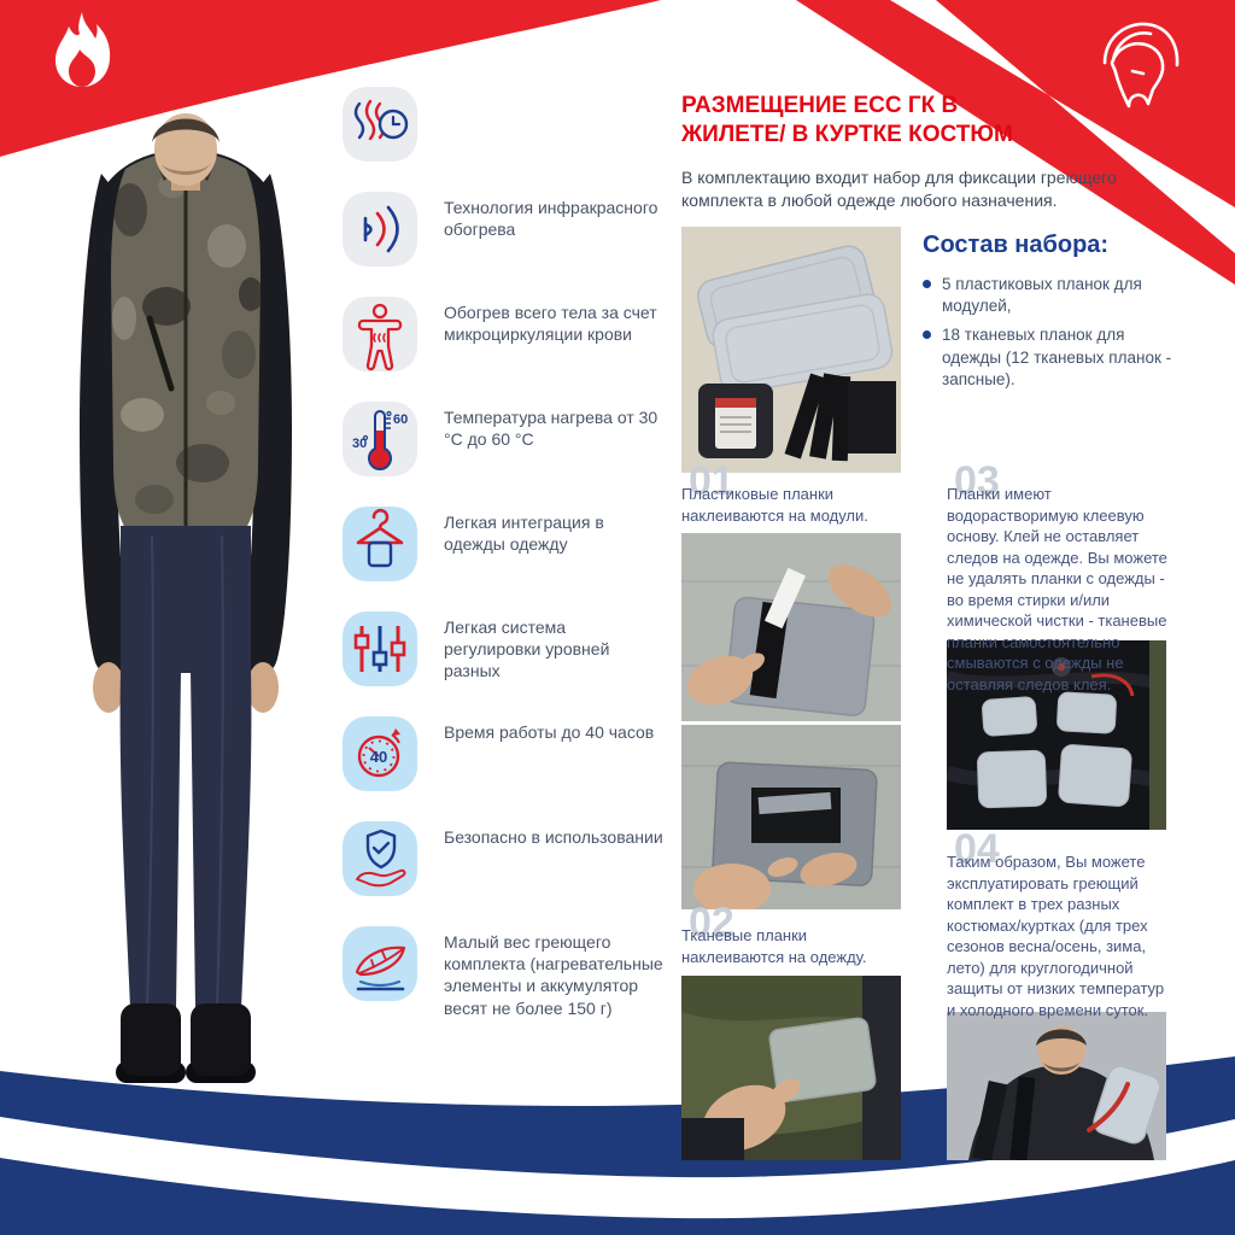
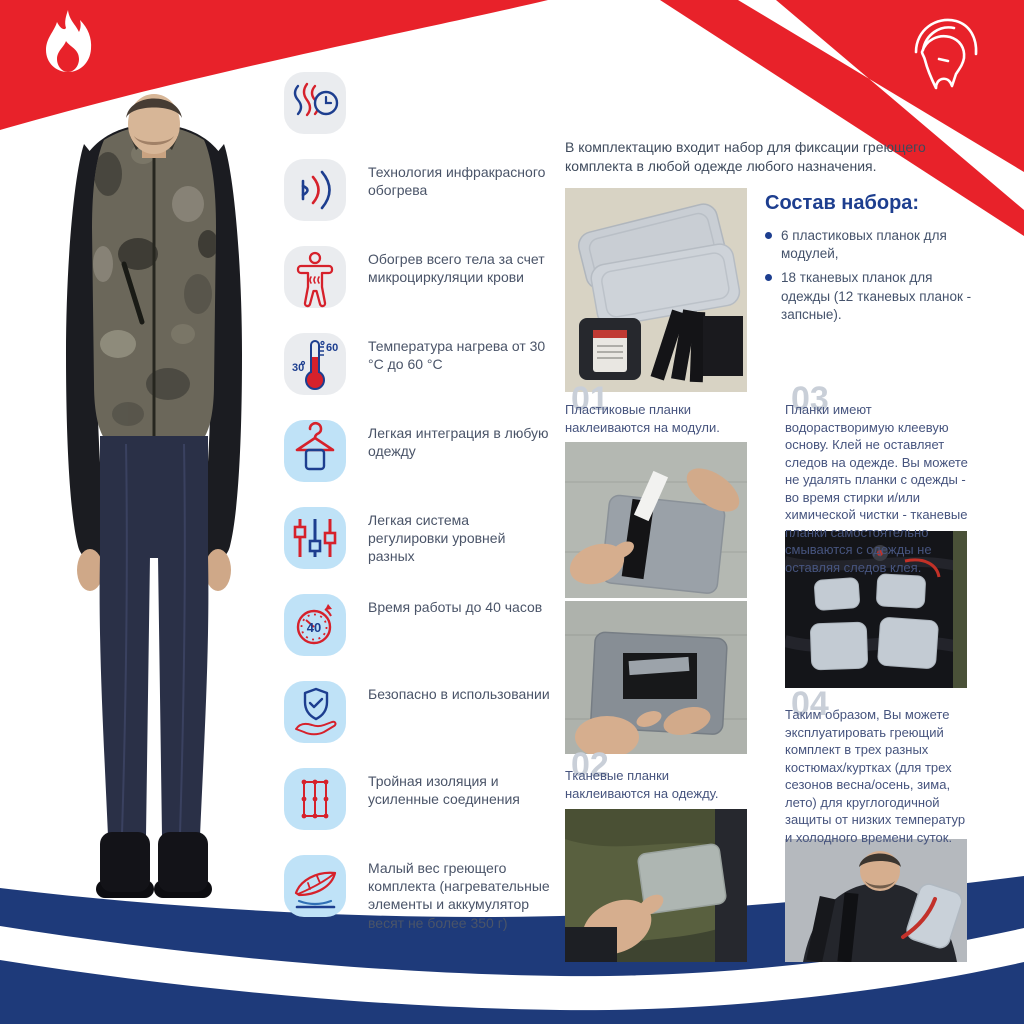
  Технология инфракрасного обогрева
  Обогрев всего тела за счет микроциркуляции крови
  60
  30
  Температура нагрева от 30 °C до 60 °C
- Легкая интеграция в одежды одежду
+ Легкая интеграция в любую одежду
  Легкая система регулировки уровней разных
  40
  Время работы до 40 часов
  Безопасно в использовании
+ Тройная изоляция и усиленные соединения
- Малый вес греющего комплекта (нагревательные элементы и аккумулятор весят не более 150 г)
+ Малый вес греющего комплекта (нагревательные элементы и аккумулятор весят не более 350 г)
- РАЗМЕЩЕНИЕ ЕСС ГК В ЖИЛЕТЕ/ В КУРТКЕ КОСТЮМ
  В комплектацию входит набор для фиксации греющего комплекта в любой одежде любого назначения.
  Состав набора:
- 5 пластиковых планок для модулей,
+ 6 пластиковых планок для модулей,
  18 тканевых планок для одежды (12 тканевых планок - запсные).
  01
  Пластиковые планки наклеиваются на модули.
  02
  Тканевые планки наклеиваются на одежду.
  03
  Планки имеют водорастворимую клеевую основу. Клей не оставляет следов на одежде. Вы можете не удалять планки с одежды - во время стирки и/или химической чистки - тканевые планки самостоятельно смываются с одежды не оставляя следов клея.
  04
  Таким образом, Вы можете эксплуатировать греющий комплект в трех разных костюмах/куртках (для трех сезонов весна/осень, зима, лето) для круглогодичной защиты от низких температур и холодного времени суток.
